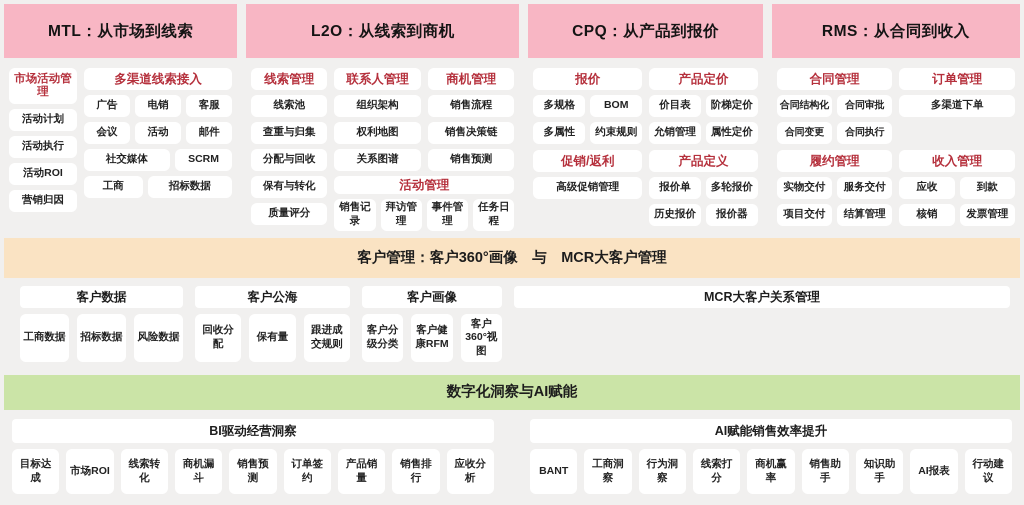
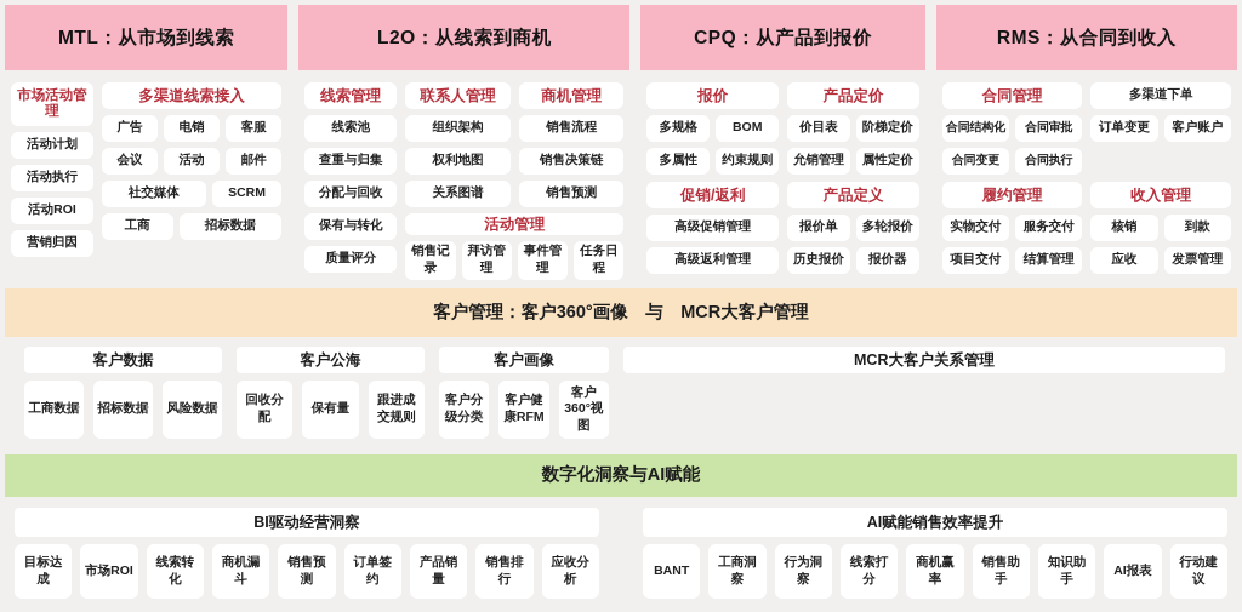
  MTL：从市场到线索
  市场活动管理
  活动计划
  活动执行
  活动ROI
  营销归因
  多渠道线索接入
  广告
  电销
  客服
  会议
  活动
  邮件
  社交媒体
  SCRM
  工商
  招标数据
  L2O：从线索到商机
  线索管理
  线索池
  查重与归集
  分配与回收
  保有与转化
  质量评分
  联系人管理
  组织架构
  权利地图
  关系图谱
  商机管理
  销售流程
  销售决策链
  销售预测
  活动管理
  销售记录
  拜访管理
  事件管理
  任务日程
  CPQ：从产品到报价
  报价
  多规格
  BOM
  多属性
  约束规则
  产品定价
  价目表
  阶梯定价
  允销管理
  属性定价
  促销/返利
  高级促销管理
+ 高级返利管理
  产品定义
  报价单
  多轮报价
  历史报价
  报价器
  RMS：从合同到收入
  合同管理
  合同结构化
  合同审批
  合同变更
  合同执行
- 订单管理
  多渠道下单
+ 订单变更
+ 客户账户
  履约管理
  实物交付
  服务交付
  项目交付
  结算管理
  收入管理
- 应收
+ 核销
  到款
- 核销
+ 应收
  发票管理
  客户管理：客户360°画像 与 MCR大客户管理
  客户数据
  工商数据
  招标数据
  风险数据
  客户公海
  回收分配
  保有量
  跟进成交规则
  客户画像
  客户分级分类
  客户健康RFM
  客户360°视图
  MCR大客户关系管理
  数字化洞察与AI赋能
  BI驱动经营洞察
  目标达成
  市场ROI
  线索转化
  商机漏斗
  销售预测
  订单签约
  产品销量
  销售排行
  应收分析
  AI赋能销售效率提升
  BANT
  工商洞察
  行为洞察
  线索打分
  商机赢率
  销售助手
  知识助手
  AI报表
  行动建议
